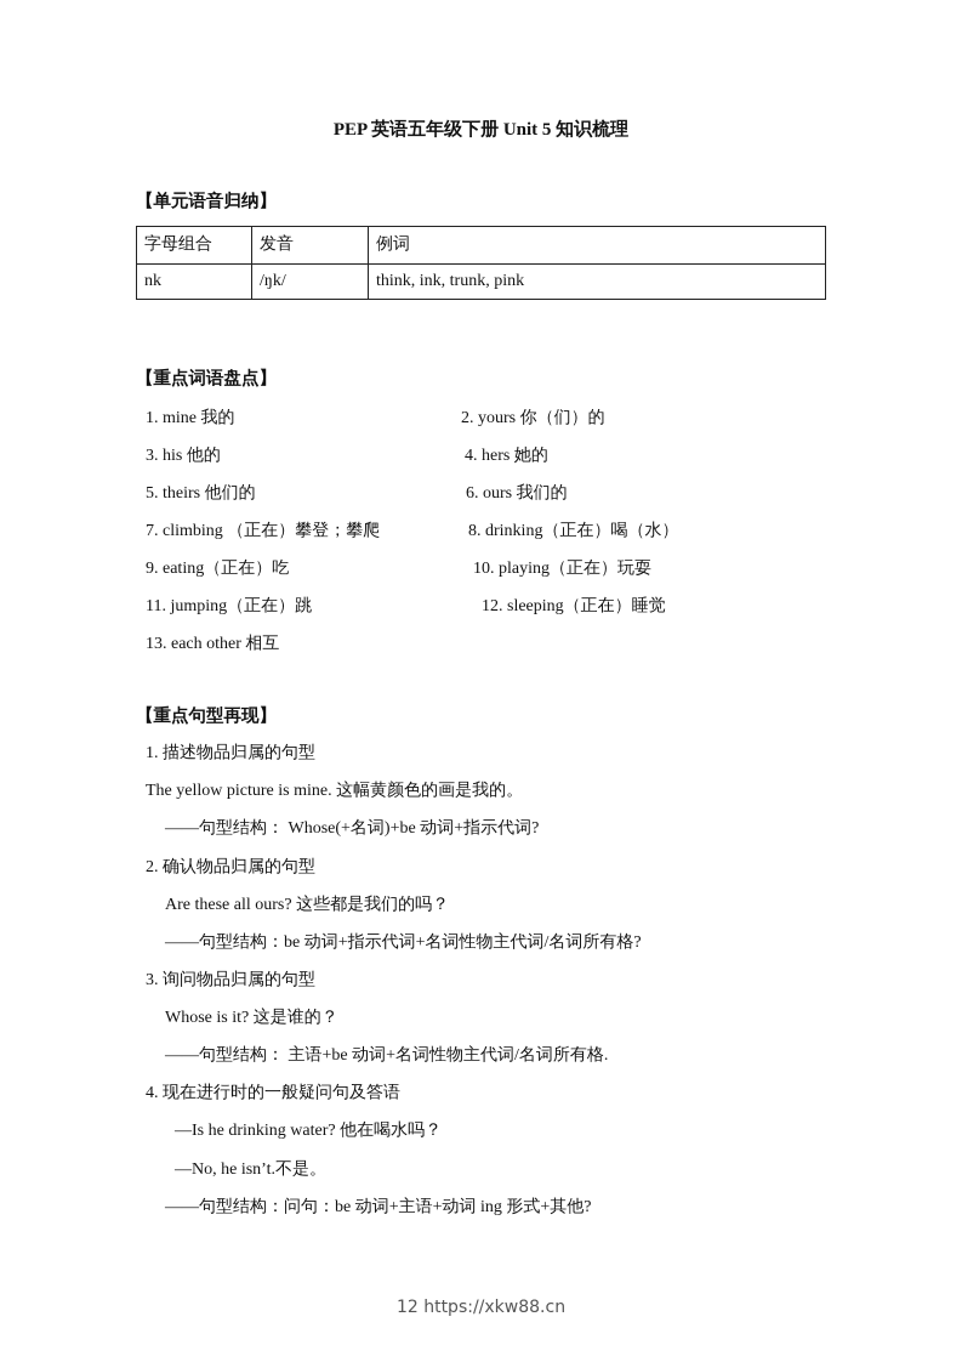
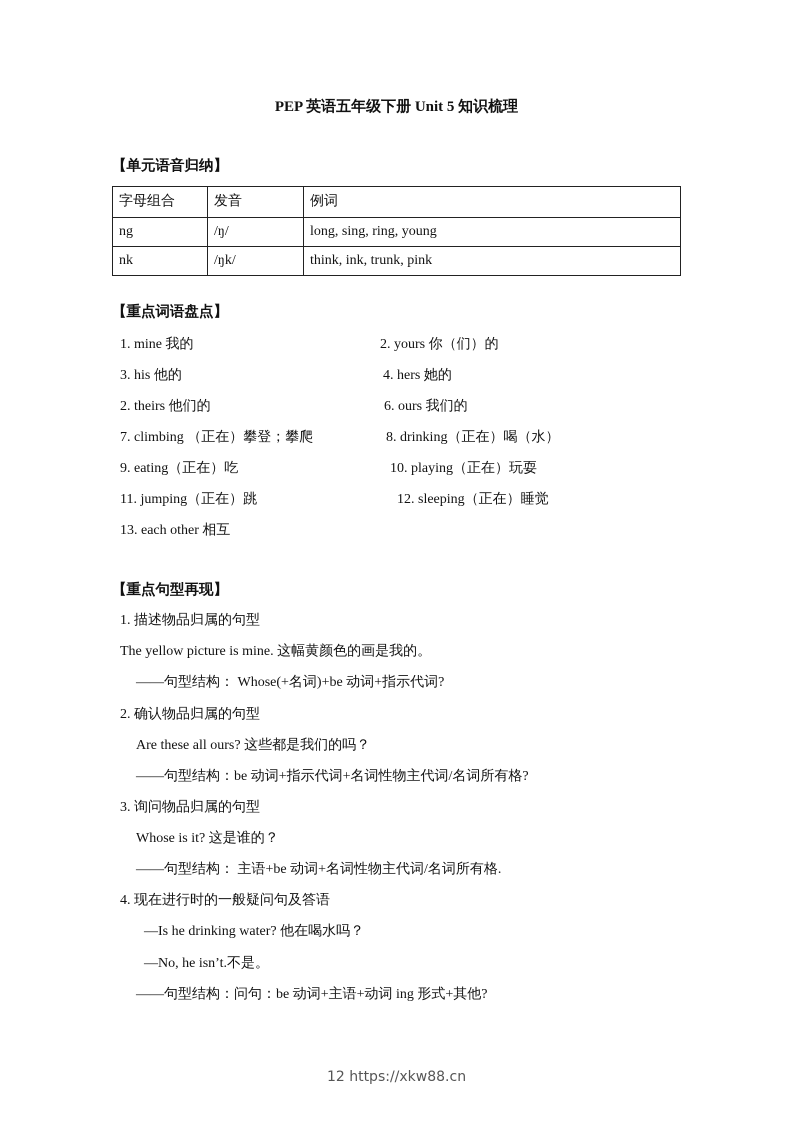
  PEP 英语五年级下册 Unit 5 知识梳理
  【单元语音归纳】
  字母组合	发音	例词
+ ng	/ŋ/	long, sing, ring, young
  nk	/ŋk/	think, ink, trunk, pink
  【重点词语盘点】
  1. mine 我的
  2. yours 你（们）的
  3. his 他的
  4. hers 她的
- 5. theirs 他们的
+ 2. theirs 他们的
  6. ours 我们的
  7. climbing （正在）攀登；攀爬
  8. drinking（正在）喝（水）
  9. eating（正在）吃
  10. playing（正在）玩耍
  11. jumping（正在）跳
  12. sleeping（正在）睡觉
  13. each other 相互
  【重点句型再现】
  1. 描述物品归属的句型
  The yellow picture is mine. 这幅黄颜色的画是我的。
  ——句型结构： Whose(+名词)+be 动词+指示代词?
  2. 确认物品归属的句型
  Are these all ours? 这些都是我们的吗？
  ——句型结构：be 动词+指示代词+名词性物主代词/名词所有格?
  3. 询问物品归属的句型
  Whose is it? 这是谁的？
  ——句型结构： 主语+be 动词+名词性物主代词/名词所有格.
  4. 现在进行时的一般疑问句及答语
  —Is he drinking water? 他在喝水吗？
  —No, he isn’t.不是。
  ——句型结构：问句：be 动词+主语+动词 ing 形式+其他?
  12 https://xkw88.cn
